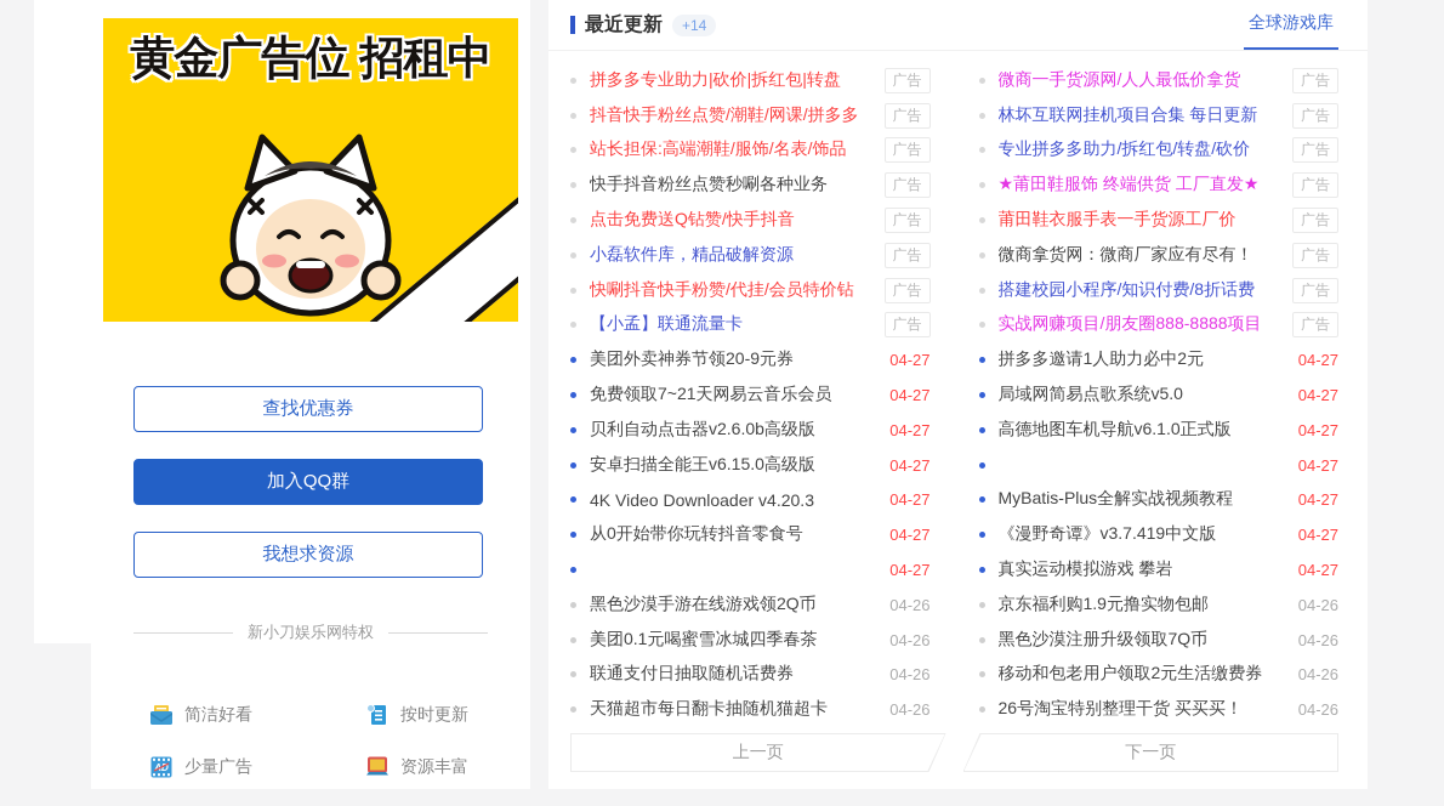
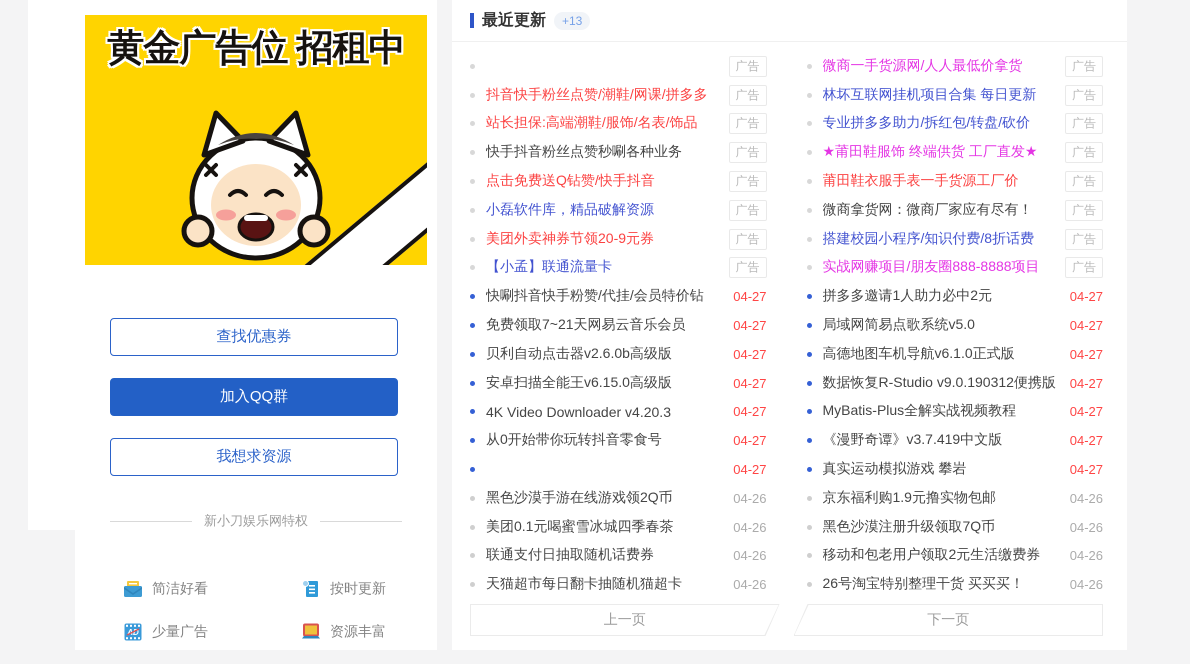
  黄金广告位 招租中
  查找优惠券
  加入QQ群
  我想求资源
  新小刀娱乐网特权
  简洁好看
  按时更新
  AD
  少量广告
  资源丰富
  最近更新
- +14
+ +13
- 全球游戏库
- 拼多多专业助力|砍价|拆红包|转盘
  广告
  抖音快手粉丝点赞/潮鞋/网课/拼多多
  广告
  站长担保:高端潮鞋/服饰/名表/饰品
  广告
  快手抖音粉丝点赞秒唰各种业务
  广告
  点击免费送Q钻赞/快手抖音
  广告
  小磊软件库，精品破解资源
  广告
- 快唰抖音快手粉赞/代挂/会员特价钻
+ 美团外卖神券节领20-9元券
  广告
  【小孟】联通流量卡
  广告
- 美团外卖神券节领20-9元券
+ 快唰抖音快手粉赞/代挂/会员特价钻
  04-27
  免费领取7~21天网易云音乐会员
  04-27
  贝利自动点击器v2.6.0b高级版
  04-27
  安卓扫描全能王v6.15.0高级版
  04-27
  4K Video Downloader v4.20.3
  04-27
  从0开始带你玩转抖音零食号
  04-27
  04-27
  黑色沙漠手游在线游戏领2Q币
  04-26
  美团0.1元喝蜜雪冰城四季春茶
  04-26
  联通支付日抽取随机话费券
  04-26
  天猫超市每日翻卡抽随机猫超卡
  04-26
  微商一手货源网/人人最低价拿货
  广告
  林坏互联网挂机项目合集 每日更新
  广告
  专业拼多多助力/拆红包/转盘/砍价
  广告
  ★莆田鞋服饰 终端供货 工厂直发★
  广告
  莆田鞋衣服手表一手货源工厂价
  广告
  微商拿货网：微商厂家应有尽有！
  广告
  搭建校园小程序/知识付费/8折话费
  广告
  实战网赚项目/朋友圈888-8888项目
  广告
  拼多多邀请1人助力必中2元
  04-27
  局域网简易点歌系统v5.0
  04-27
  高德地图车机导航v6.1.0正式版
  04-27
+ 数据恢复R-Studio v9.0.190312便携版
  04-27
  MyBatis-Plus全解实战视频教程
  04-27
  《漫野奇谭》v3.7.419中文版
  04-27
  真实运动模拟游戏 攀岩
  04-27
  京东福利购1.9元撸实物包邮
  04-26
  黑色沙漠注册升级领取7Q币
  04-26
  移动和包老用户领取2元生活缴费券
  04-26
  26号淘宝特别整理干货 买买买！
  04-26
  上一页
  下一页
